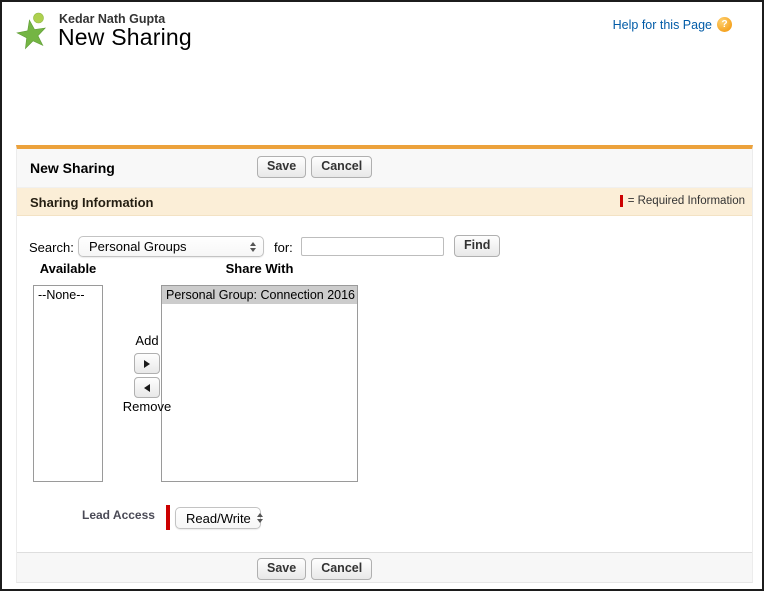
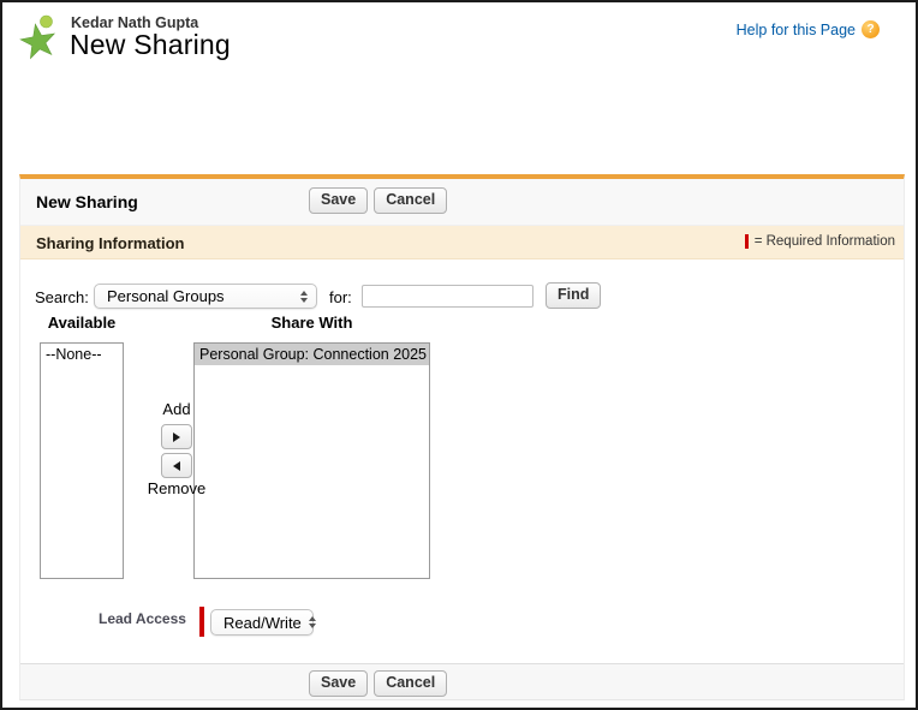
  Kedar Nath Gupta
  New Sharing
  Help for this Page
  ?
  New Sharing
  Save
  Cancel
  Sharing Information
  = Required Information
  Search:
  Personal Groups
  for:
  Find
  Available
  Share With
  --None--
- Personal Group: Connection 2016
+ Personal Group: Connection 2025
  Add
  Remove
  Lead Access
  Read/Write
  Save
  Cancel
